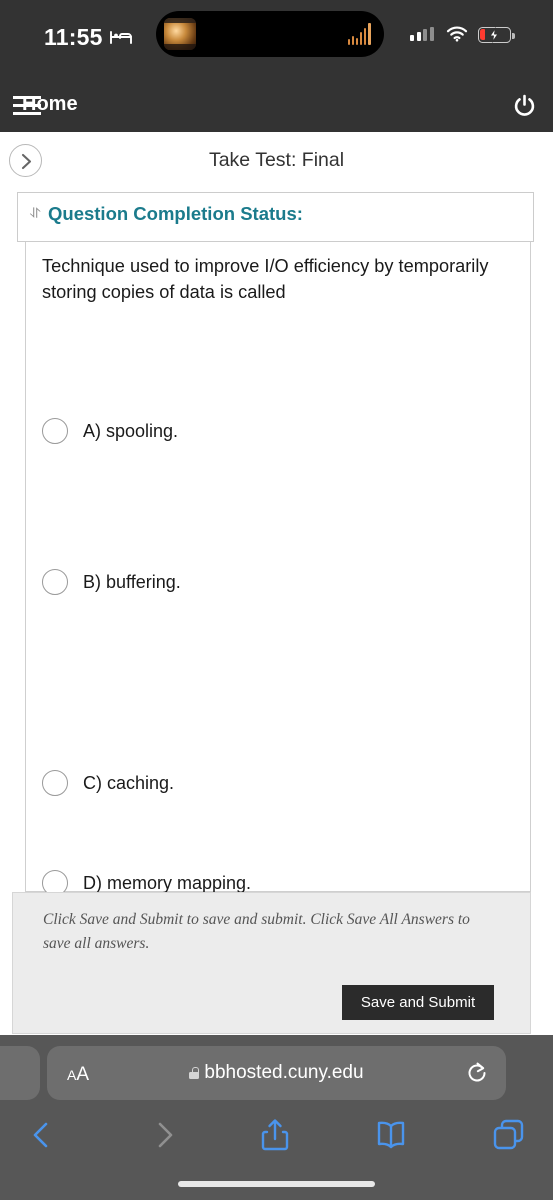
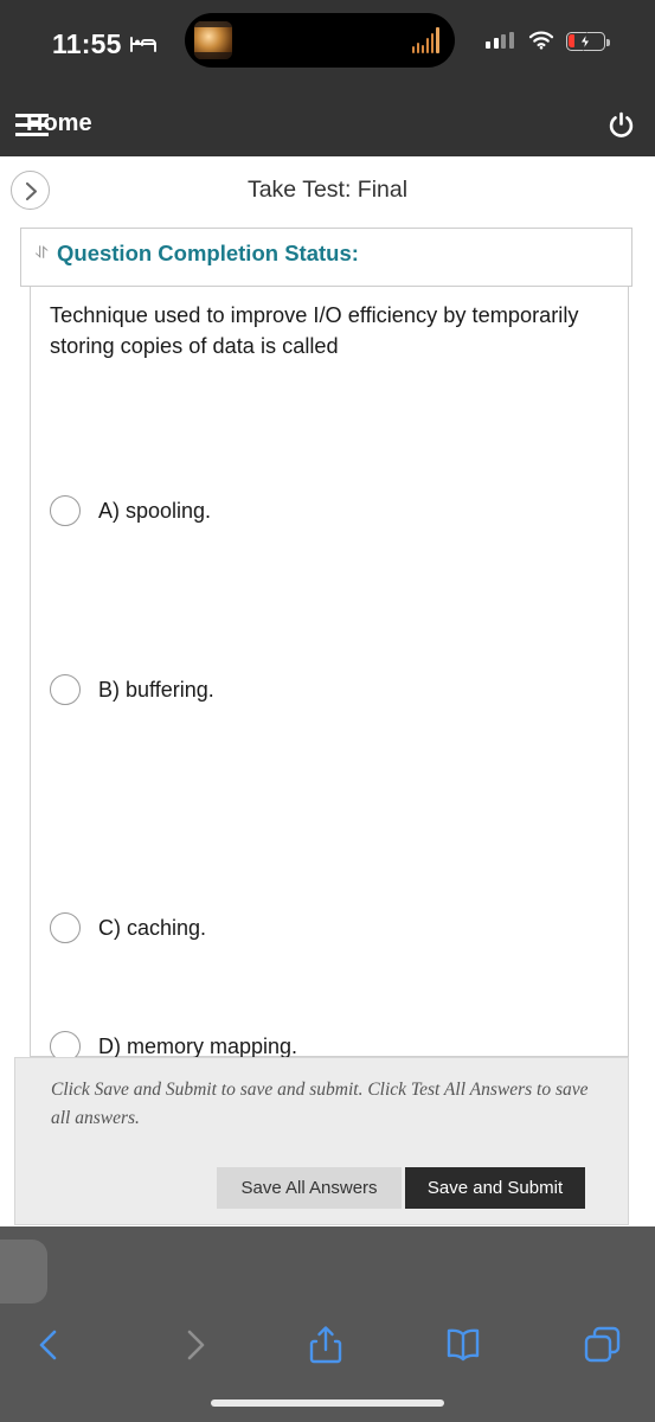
  11:55
  ome
  Take Test: Final
  ⥯
  Question Completion Status:
  Technique used to improve I/O efficiency by temporarily storing copies of data is called
  A) spooling.
  B) buffering.
  C) caching.
  D) memory mapping.
- Click Save and Submit to save and submit. Click Save All Answers to save all answers.
+ Click Save and Submit to save and submit. Click Test All Answers to save all answers.
+ Save All Answers
  Save and Submit
- AA
- bbhosted.cuny.edu
